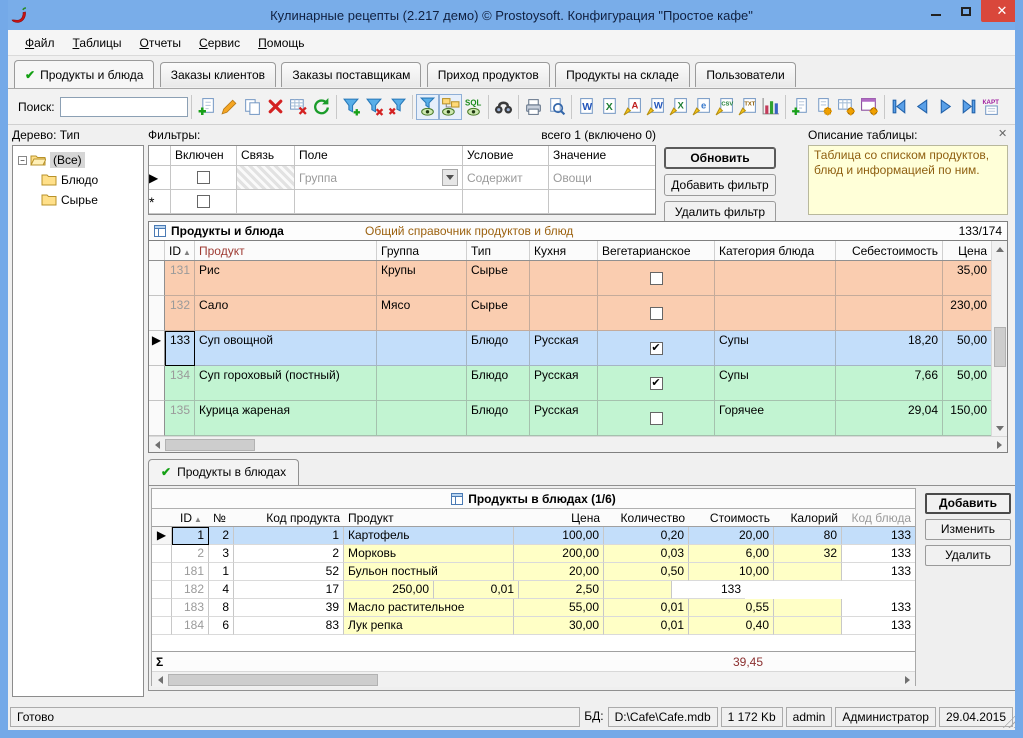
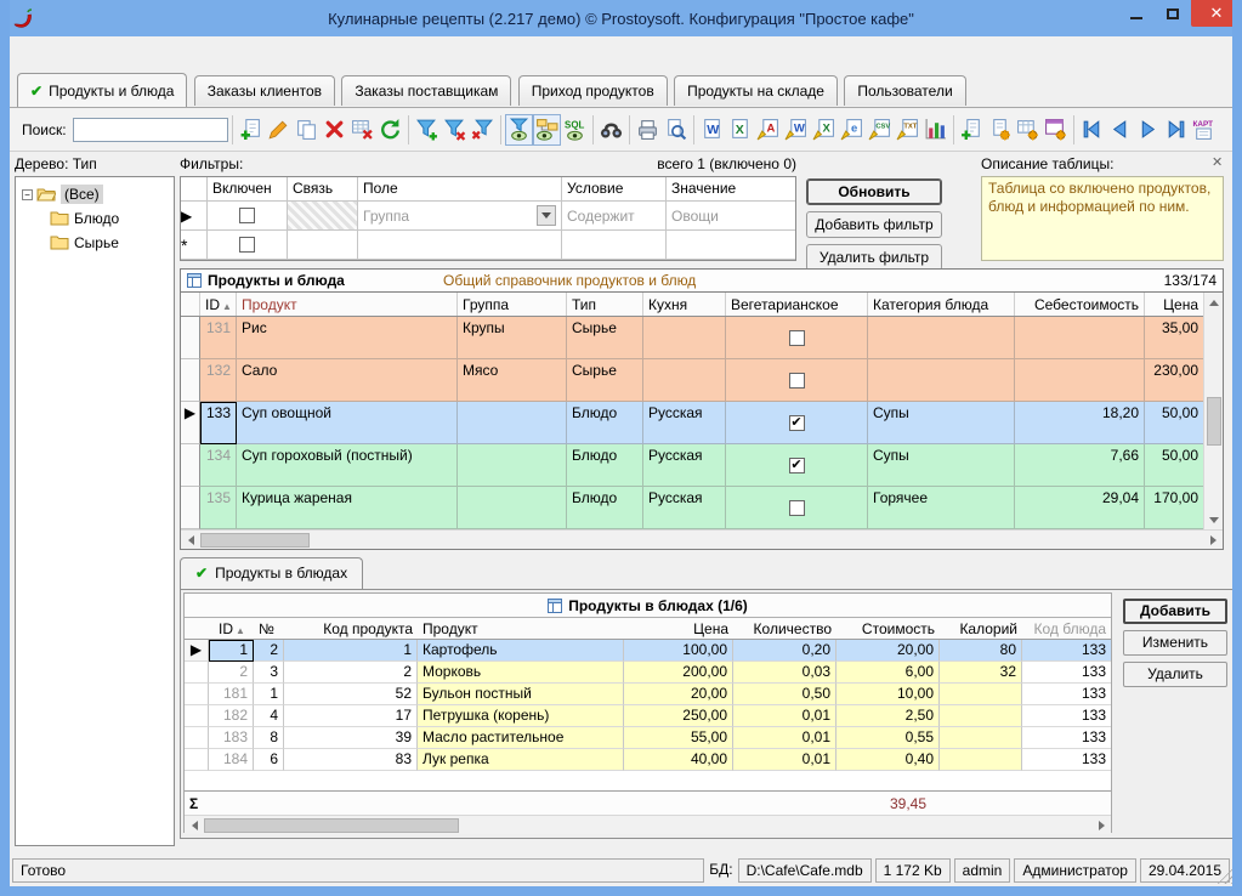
  Кулинарные рецепты (2.217 демо) © Prostoysoft. Конфигурация "Простое кафе"
  ✕
- Файл
- Таблицы
- Отчеты
- Сервис
- Помощь
  ✔ Продукты и блюда Заказы клиентов Заказы поставщикам Приход продуктов Продукты на складе Пользователи
  Поиск:
  SQL
  W
  X
  A
  W
  X
  e
  Дерево: Тип
  −
  (Все)
  Блюдо
  Сырье
  Фильтры:
  всего 1 (включено 0)
  Включен
  Связь
  Поле
  Условие
  Значение
  ▶
  Группа
  Содержит
  Овощи
  *
  Обновить
  Добавить фильтр
  Удалить фильтр
  Описание таблицы:
  ✕
- Таблица со списком продуктов, блюд и информацией по ним.
+ Таблица со включено продуктов, блюд и информацией по ним.
  Продукты и блюда
  Общий справочник продуктов и блюд
  133/174
  ID ▲
  Продукт
  Группа
  Тип
  Кухня
  Вегетарианское
  Категория блюда
  Себестоимость
  Цена
  131
  Рис
  Крупы
  Сырье
  35,00
  132
  Сало
  Мясо
  Сырье
  230,00
  ▶
  133
  Суп овощной
  Блюдо
  Русская
  Супы
  18,20
  50,00
  134
  Суп гороховый (постный)
  Блюдо
  Русская
  Супы
  7,66
  50,00
  135
  Курица жареная
  Блюдо
  Русская
  Горячее
  29,04
- 150,00
+ 170,00
  ✔ Продукты в блюдах
  Продукты в блюдах (1/6)
  ID ▲
  №
  Код продукта
  Продукт
  Цена
  Количество
  Стоимость
  Калорий
  Код блюда
  ▶
  1
  2
  1
  Картофель
  100,00
  0,20
  20,00
  80
  133
  2
  3
  2
  Морковь
  200,00
  0,03
  6,00
  32
  133
  181
  1
  52
  Бульон постный
  20,00
  0,50
  10,00
  133
  182
  4
  17
+ Петрушка (корень)
  250,00
  0,01
  2,50
  133
  183
  8
  39
  Масло растительное
  55,00
  0,01
  0,55
  133
  184
  6
  83
  Лук репка
- 30,00
+ 40,00
  0,01
  0,40
  133
  Σ
  39,45
  Добавить
  Изменить
  Удалить
  Готово
  БД:
  D:\Cafe\Cafe.mdb
  1 172 Kb
  admin
  Администратор
  29.04.2015
